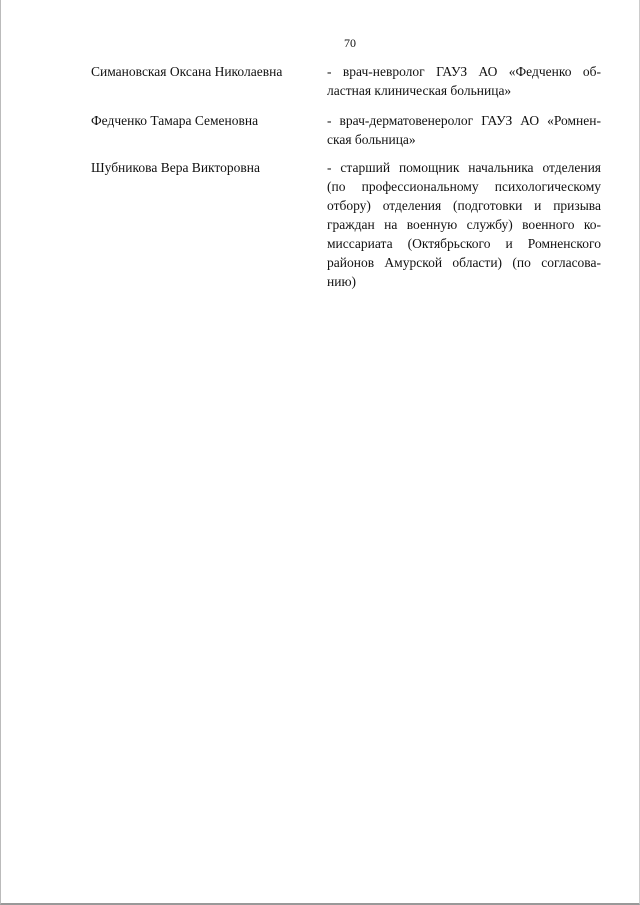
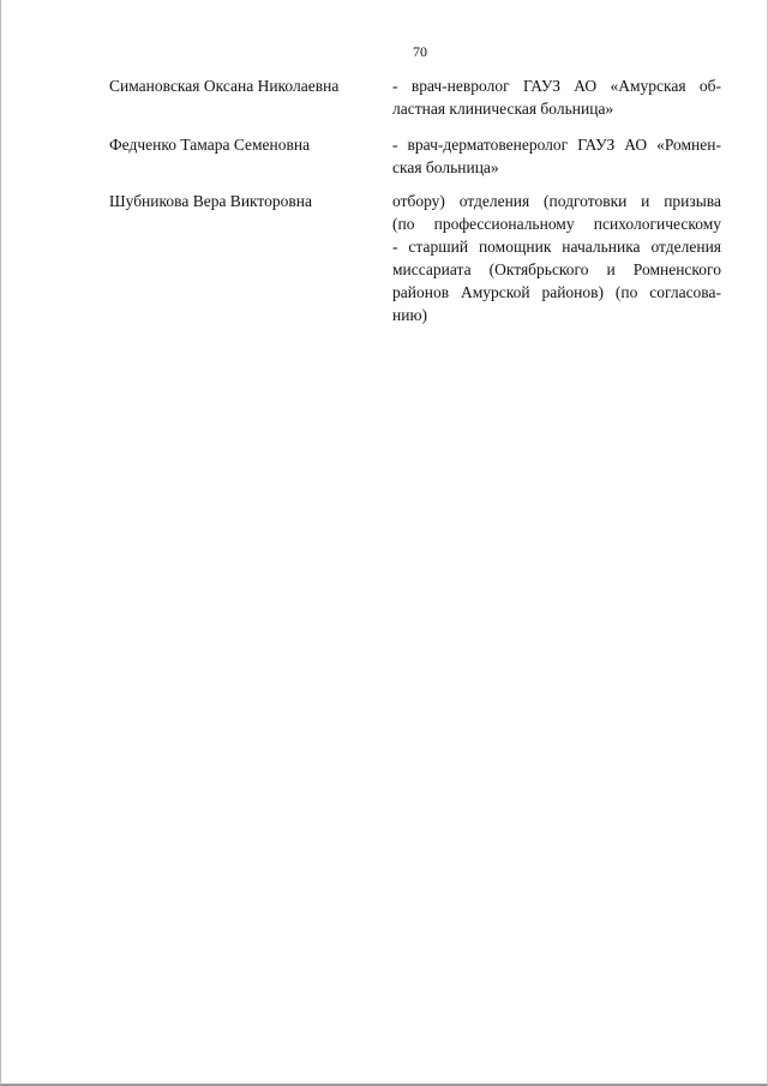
  70
  Симановская Оксана Николаевна
- - врач-невролог ГАУЗ АО «Федченко об-
+ - врач-невролог ГАУЗ АО «Амурская об-
  ластная клиническая больница»
  Федченко Тамара Семеновна
  - врач-дерматовенеролог ГАУЗ АО «Ромнен-
  ская больница»
  Шубникова Вера Викторовна
- - старший помощник начальника отделения
+ отбору) отделения (подготовки и призыва
  (по профессиональному психологическому
- отбору) отделения (подготовки и призыва
+ - старший помощник начальника отделения
- граждан на военную службу) военного ко-
  миссариата (Октябрьского и Ромненского
- районов Амурской области) (по согласова-
+ районов Амурской районов) (по согласова-
  нию)
